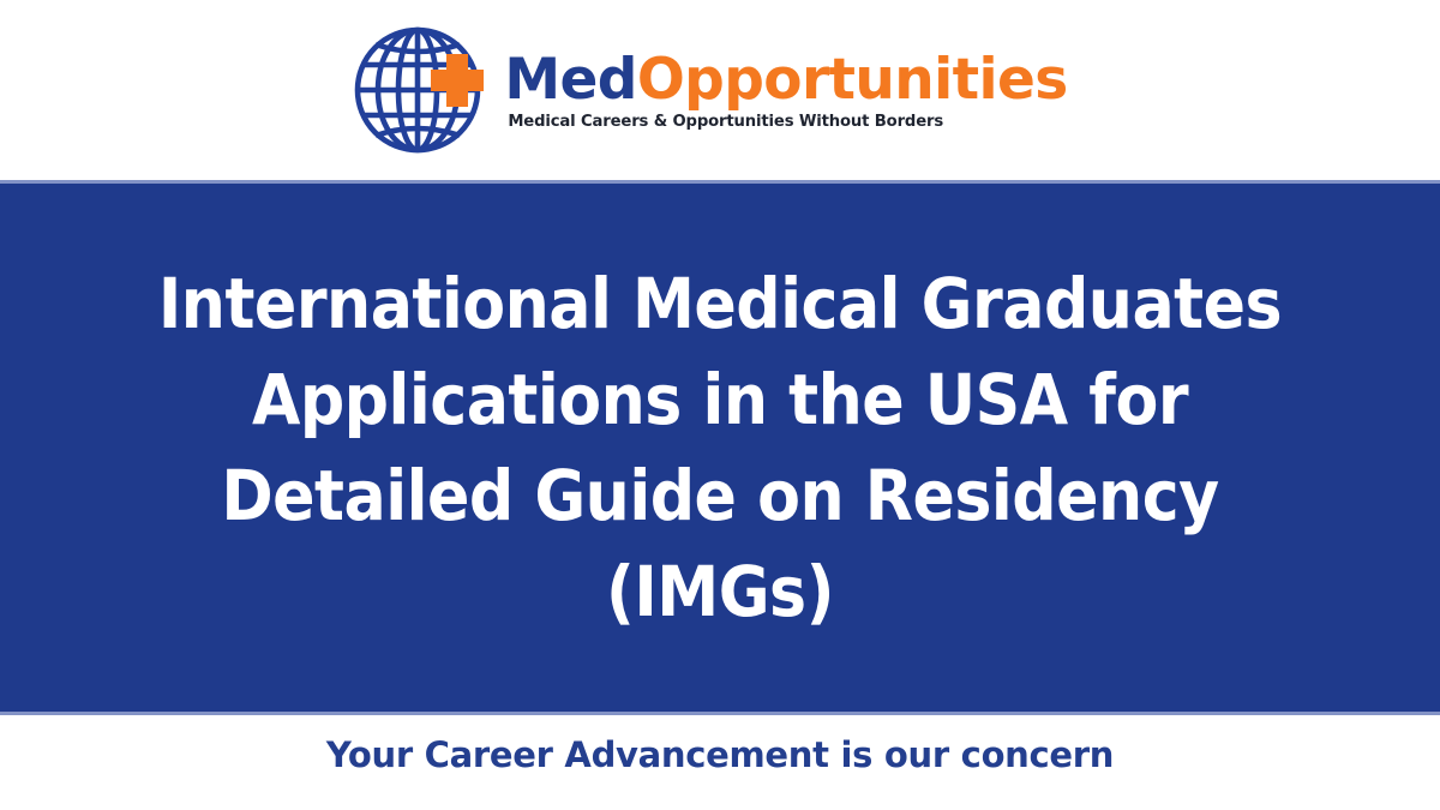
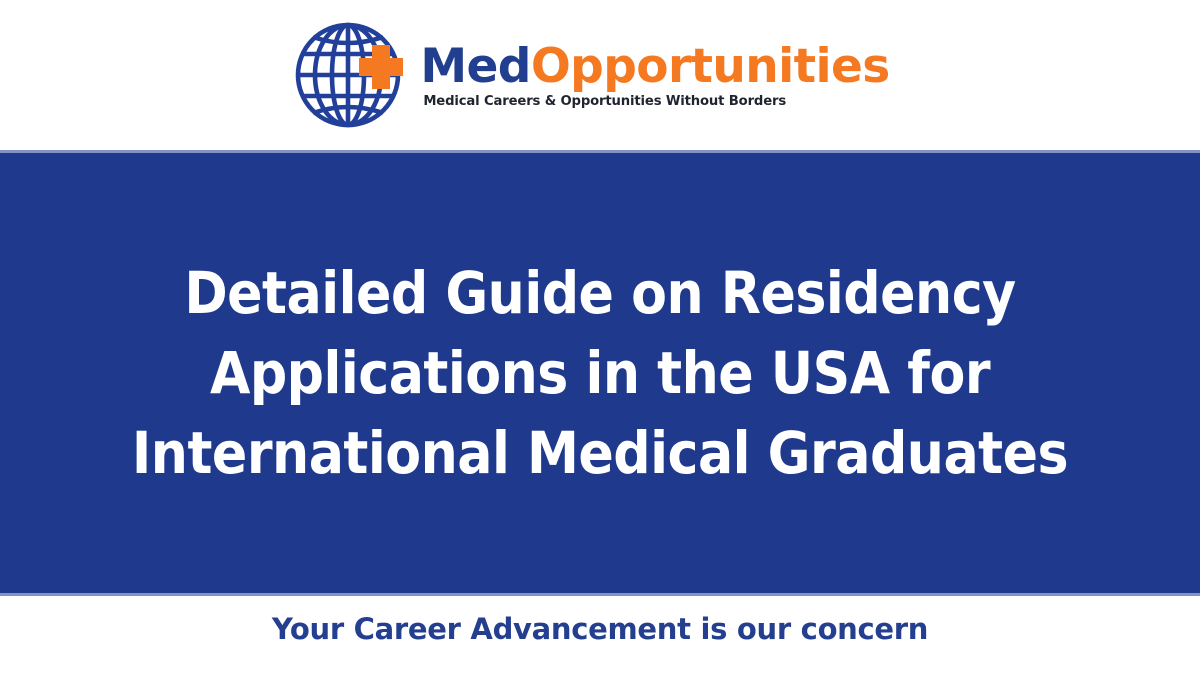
  MedOpportunities
  Medical Careers & Opportunities Without Borders
- International Medical Graduates
+ Detailed Guide on Residency
  Applications in the USA for
- Detailed Guide on Residency
+ International Medical Graduates
- (IMGs)
  Your Career Advancement is our concern
